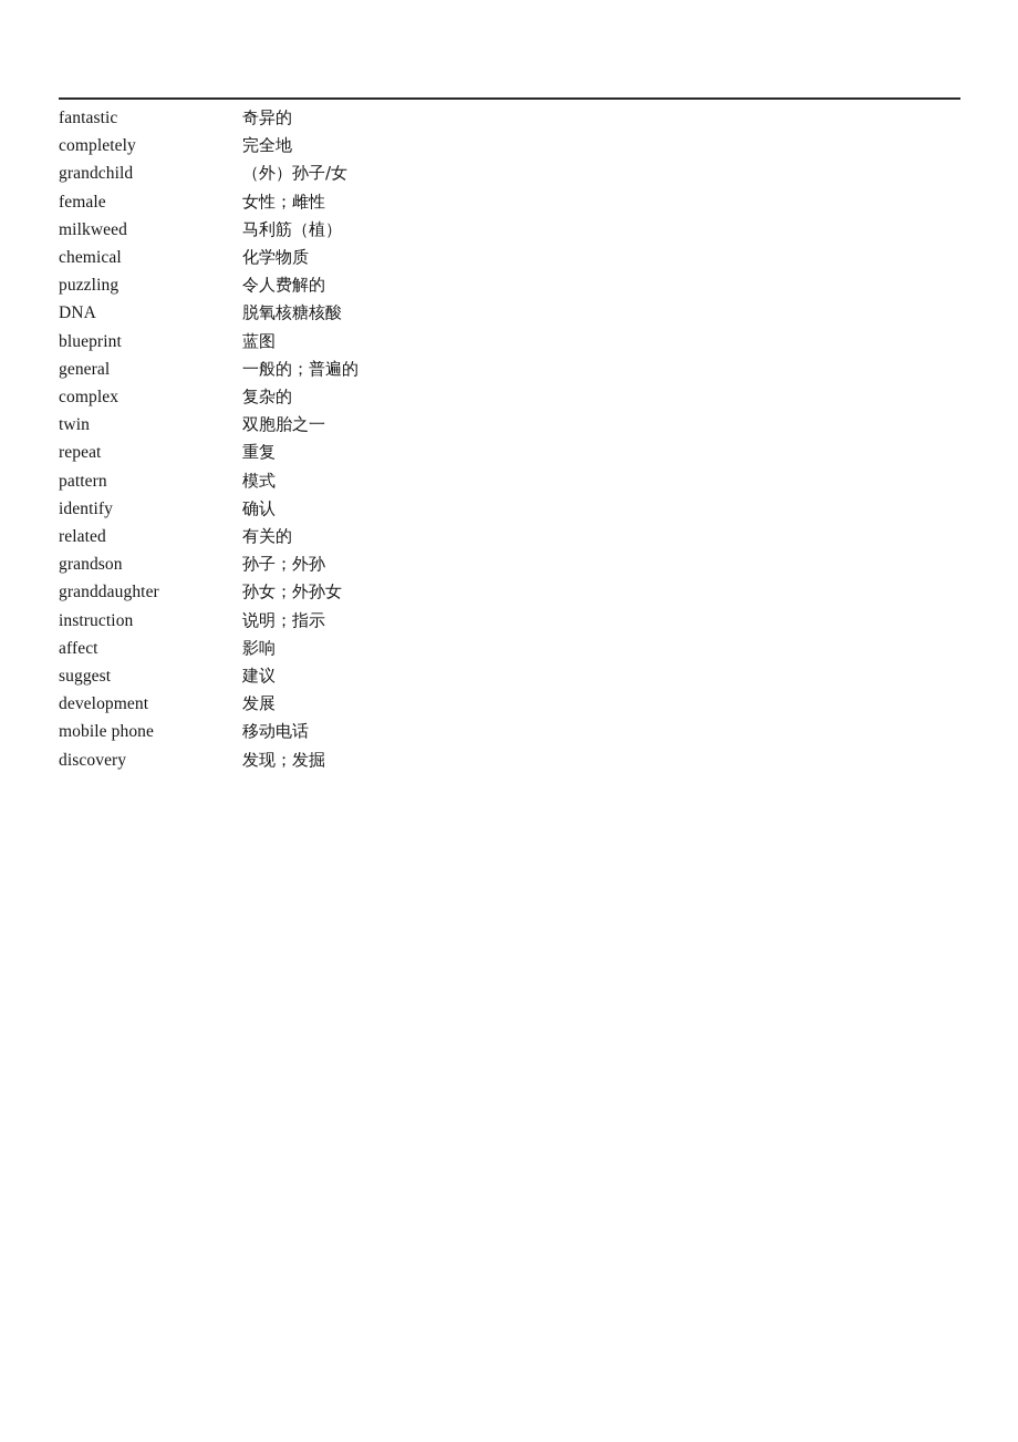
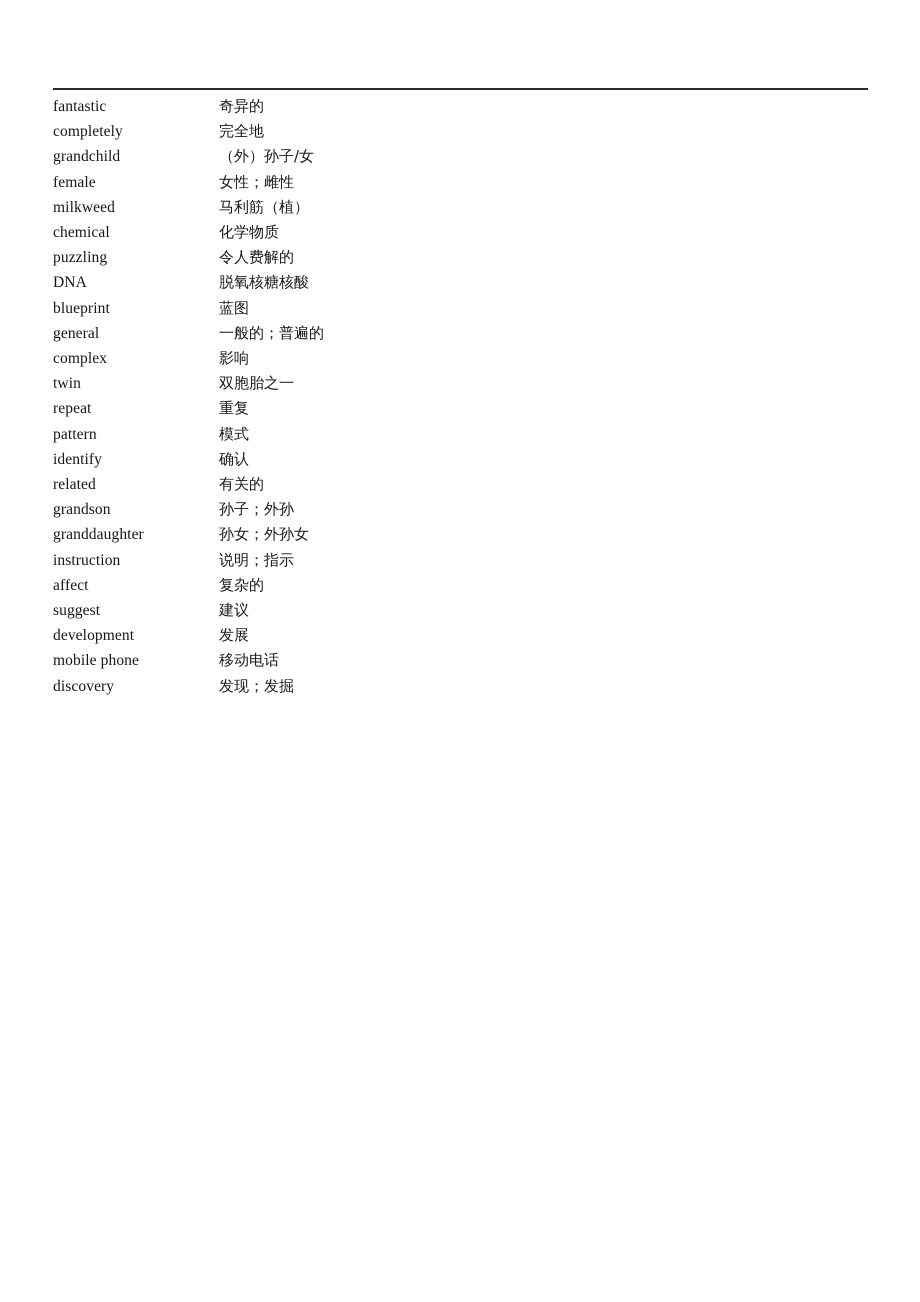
  fantastic	奇异的
  completely	完全地
  grandchild	（外）孙子/女
  female	女性；雌性
  milkweed	马利筋（植）
  chemical	化学物质
  puzzling	令人费解的
  DNA	脱氧核糖核酸
  blueprint	蓝图
  general	一般的；普遍的
- complex	复杂的
+ complex	影响
  twin	双胞胎之一
  repeat	重复
  pattern	模式
  identify	确认
  related	有关的
  grandson	孙子；外孙
  granddaughter	孙女；外孙女
  instruction	说明；指示
- affect	影响
+ affect	复杂的
  suggest	建议
  development	发展
  mobile phone	移动电话
  discovery	发现；发掘
